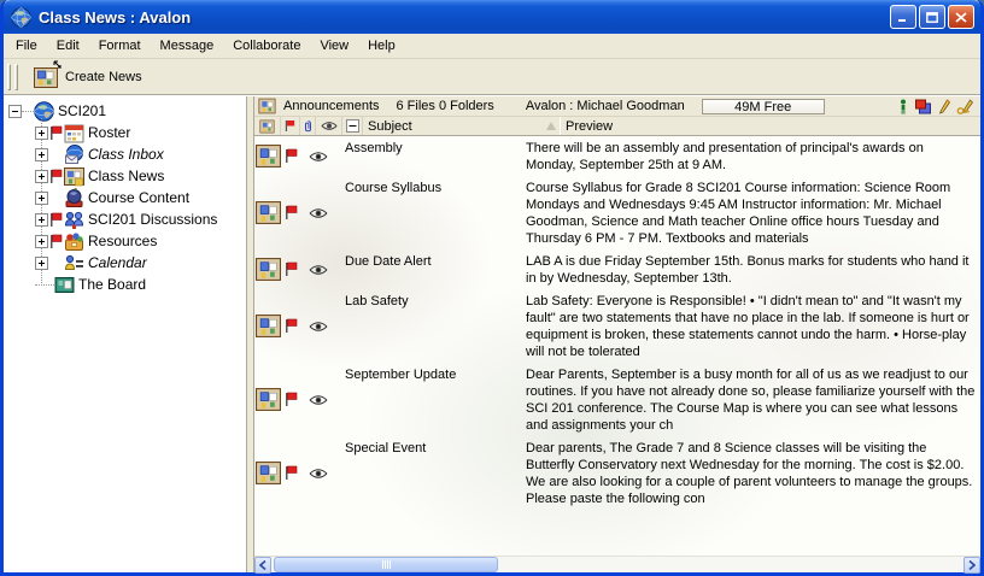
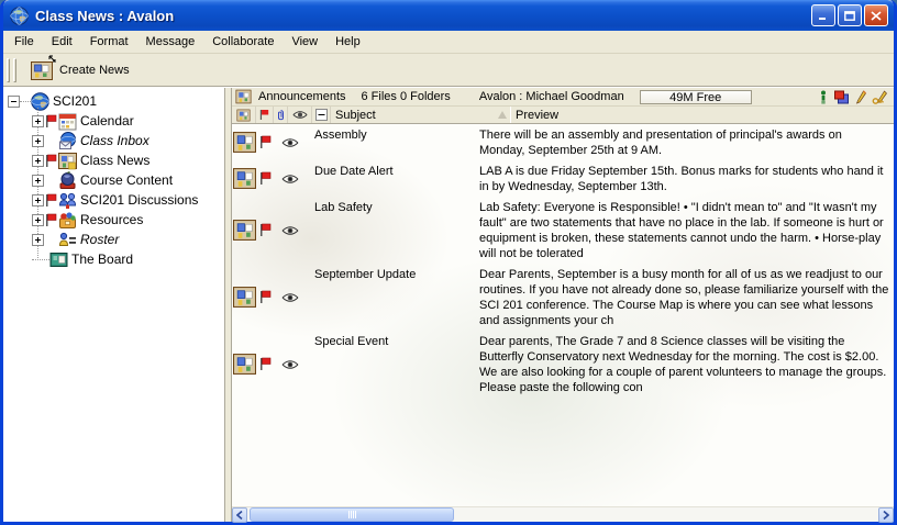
  Class News : Avalon
  File
  Edit
  Format
  Message
  Collaborate
  View
  Help
  Create News
  SCI201
- Roster
+ Calendar
  Class Inbox
  Class News
  Course Content
  SCI201 Discussions
  Resources
- Calendar
+ Roster
  The Board
  Announcements
  6 Files 0 Folders
  Avalon : Michael Goodman
  49M Free
  Subject
  Preview
  Assembly
  There will be an assembly and presentation of principal's awards on Monday, September 25th at 9 AM.
- Course Syllabus
- Course Syllabus for Grade 8 SCI201 Course information: Science Room Mondays and Wednesdays 9:45 AM Instructor information: Mr. Michael Goodman, Science and Math teacher Online office hours Tuesday and Thursday 6 PM - 7 PM. Textbooks and materials
  Due Date Alert
  LAB A is due Friday September 15th. Bonus marks for students who hand it in by Wednesday, September 13th.
  Lab Safety
  Lab Safety: Everyone is Responsible! • "I didn't mean to" and "It wasn't my fault" are two statements that have no place in the lab. If someone is hurt or equipment is broken, these statements cannot undo the harm. • Horse-play will not be tolerated
  September Update
  Dear Parents, September is a busy month for all of us as we readjust to our routines. If you have not already done so, please familiarize yourself with the SCI 201 conference. The Course Map is where you can see what lessons and assignments your ch
  Special Event
  Dear parents, The Grade 7 and 8 Science classes will be visiting the Butterfly Conservatory next Wednesday for the morning. The cost is $2.00. We are also looking for a couple of parent volunteers to manage the groups. Please paste the following con
